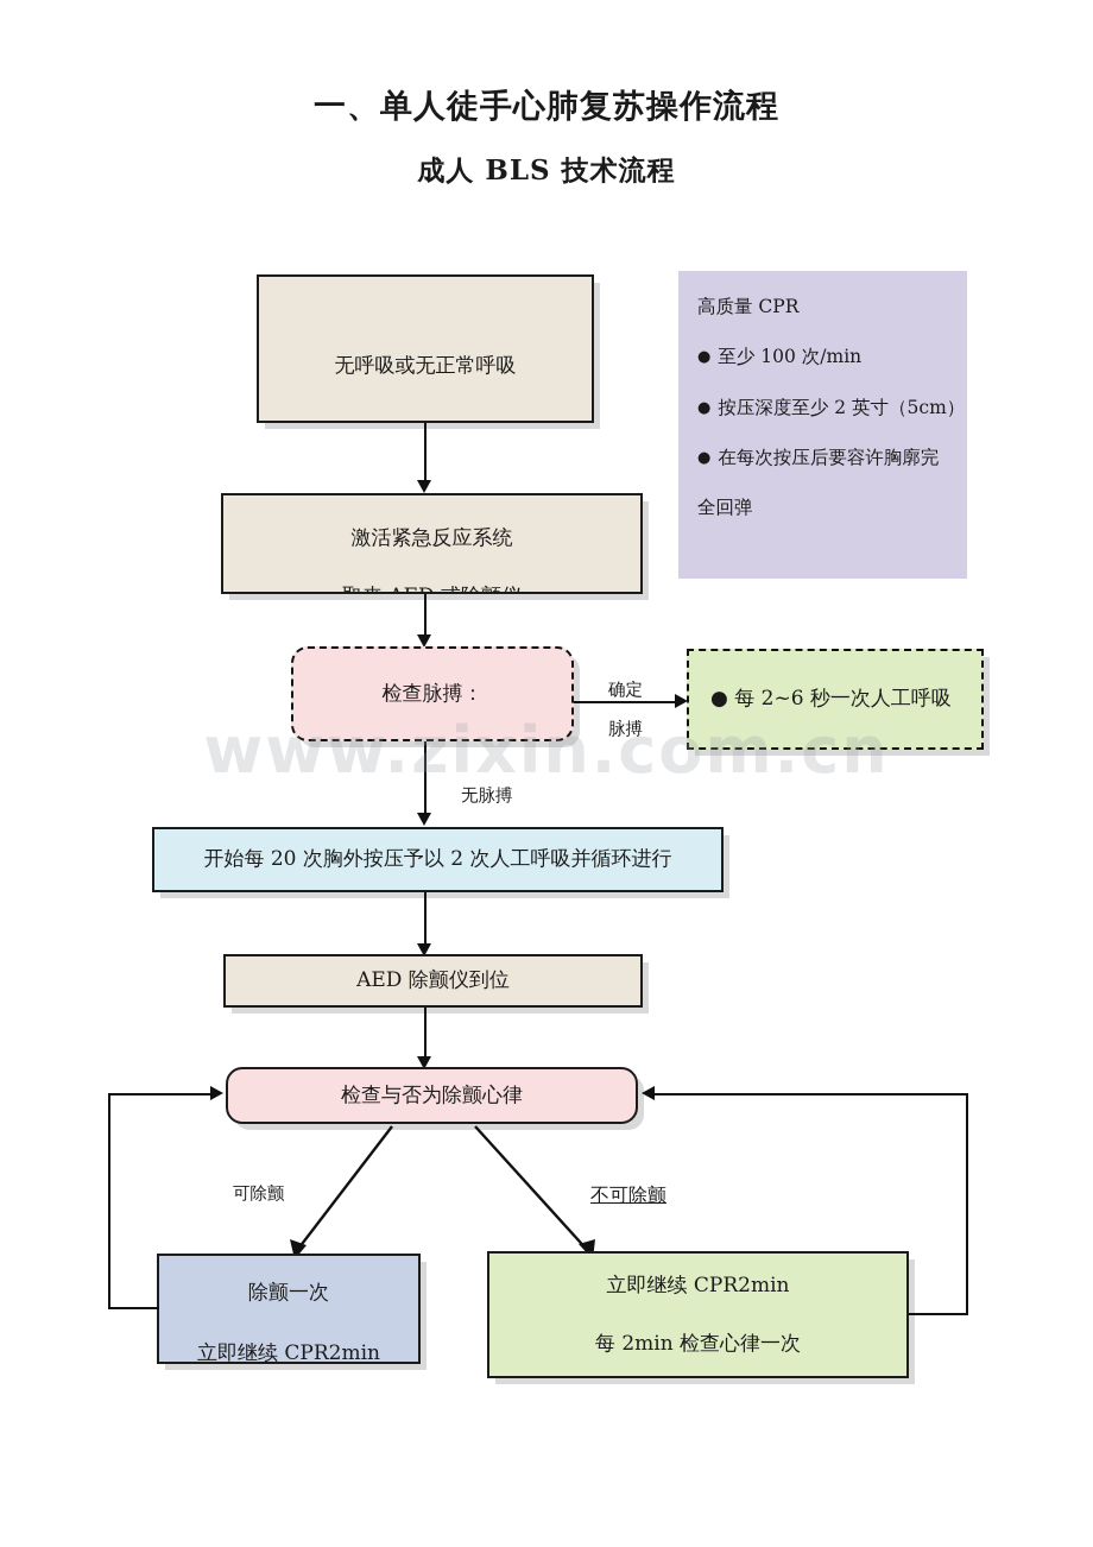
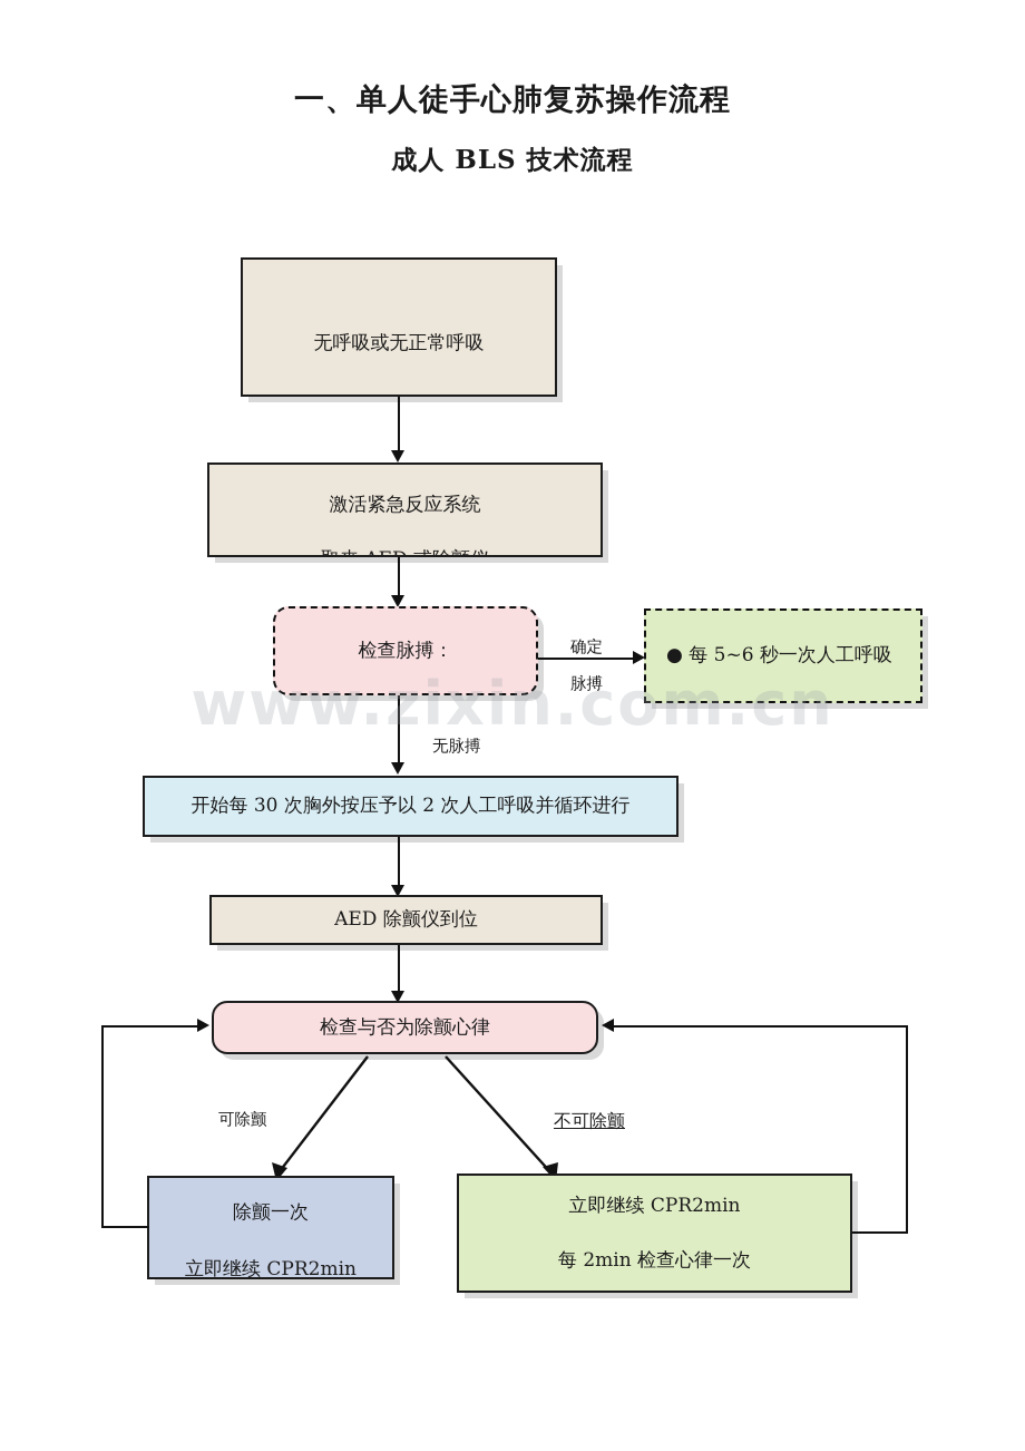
  一、单人徒手心肺复苏操作流程
  成人 BLS 技术流程
- 高质量 CPR
- ● 至少 100 次/min
- ● 按压深度至少 2 英寸（5cm）
- ● 在每次按压后要容许胸廓完
- 全回弹
  无呼吸或无正常呼吸
  激活紧急反应系统
  检查脉搏：
  确定
  脉搏
- ● 每 2~6 秒一次人工呼吸
+ ● 每 5~6 秒一次人工呼吸
  无脉搏
- 开始每 20 次胸外按压予以 2 次人工呼吸并循环进行
+ 开始每 30 次胸外按压予以 2 次人工呼吸并循环进行
  AED 除颤仪到位
  检查与否为除颤心律
  可除颤
  不可除颤
  除颤一次
  立即继续 CPR2min
  立即继续 CPR2min
  每 2min 检查心律一次
  www.zixin.com.cn
